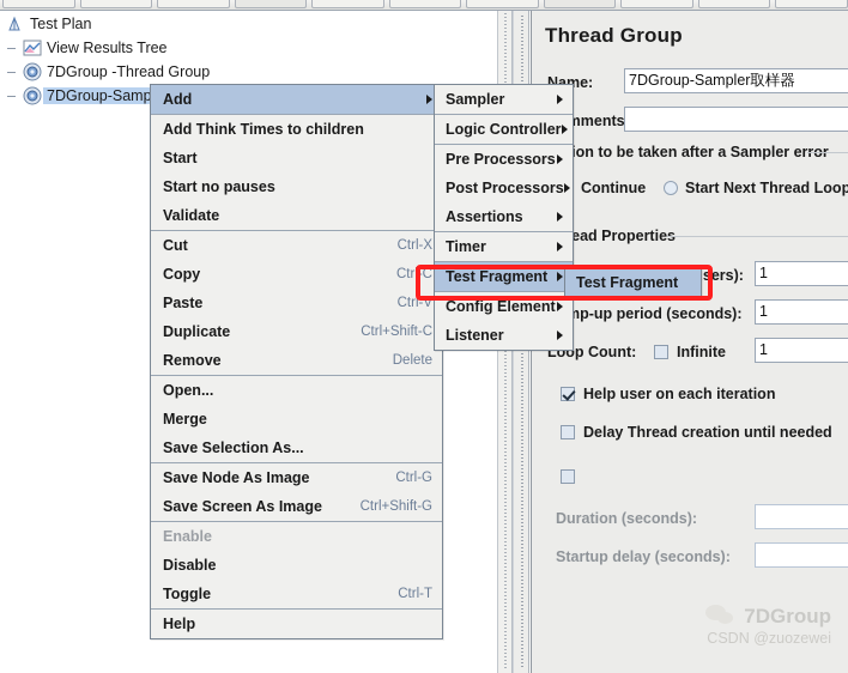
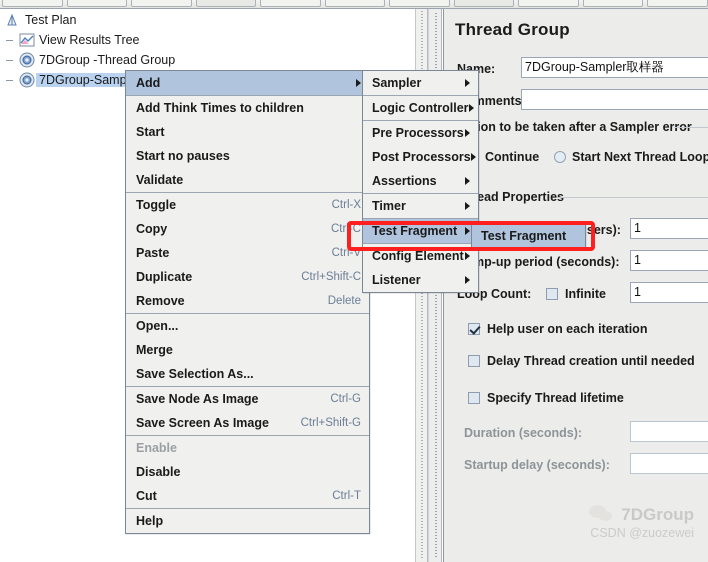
  Test Plan
  View Results Tree
  7DGroup -Thread Group
  7DGroup-Samp
  Thread Group
  Name:
  7DGroup-Sampler取样器
  on to be taken after a Sampler error
  Continue
  Start Next Thread Loop
  ead Properties
  1
  p-up period (seconds):
  1
  Loop Count:
  Infinite
  1
  Help user on each iteration
  Delay Thread creation until needed
+ Specify Thread lifetime
  Duration (seconds):
  Startup delay (seconds):
  7DGroup
  CSDN @zuozewei
  Add
  Add Think Times to children
  Start
  Start no pauses
  Validate
- Cut
+ Toggle
  Ctrl-X
  Copy
  Ctrl-C
  Paste
  Ctrl-V
  Duplicate
  Ctrl+Shift-C
  Remove
  Delete
  Open...
  Merge
  Save Selection As...
  Save Node As Image
  Ctrl-G
  Save Screen As Image
  Ctrl+Shift-G
  Enable
  Disable
- Toggle
+ Cut
  Ctrl-T
  Help
  Sampler
  Logic Controller
  Pre Processors
  Post Processors
  Assertions
  Timer
  Test Fragment
  Config Element
  Listener
  Test Fragment
